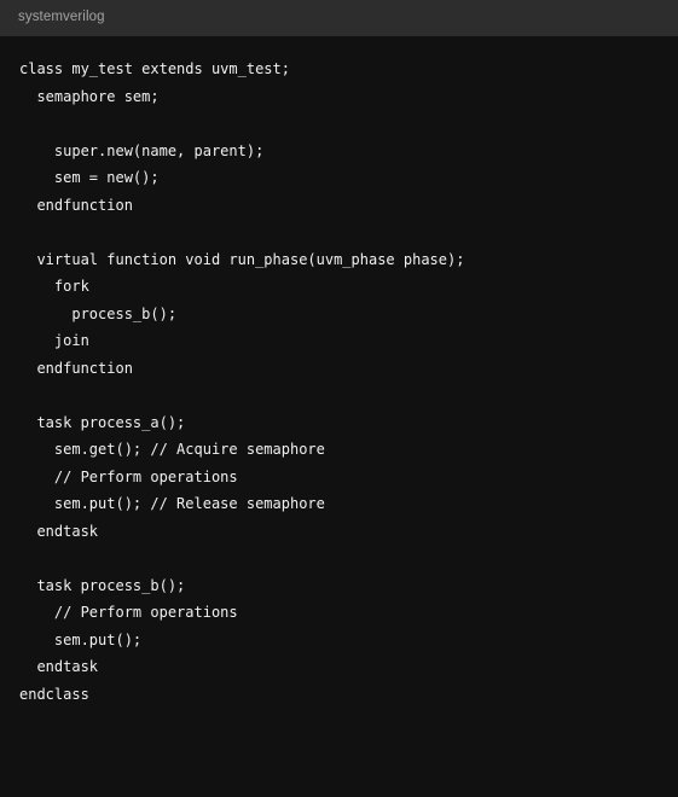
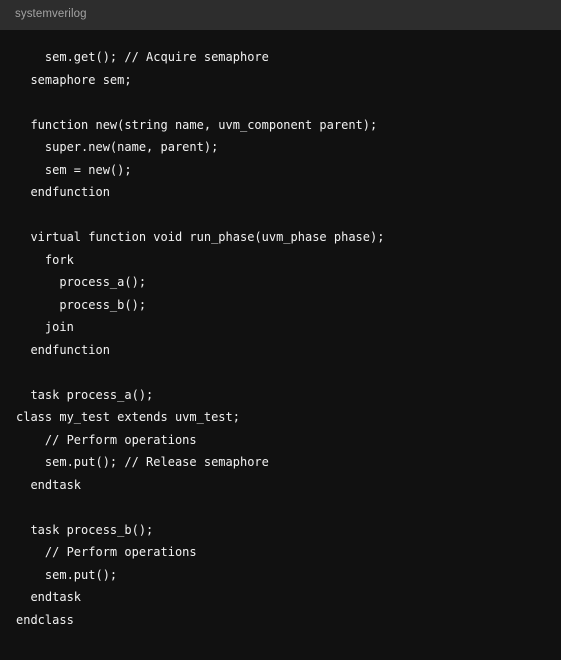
  systemverilog
- class my_test extends uvm_test;
+ sem.get(); // Acquire semaphore
  semaphore sem;
+ function new(string name, uvm_component parent);
  super.new(name, parent);
  sem = new();
  endfunction
  virtual function void run_phase(uvm_phase phase);
  fork
+ process_a();
  process_b();
  join
  endfunction
  task process_a();
- sem.get(); // Acquire semaphore
+ class my_test extends uvm_test;
  // Perform operations
  sem.put(); // Release semaphore
  endtask
  task process_b();
  // Perform operations
  sem.put();
  endtask
  endclass
